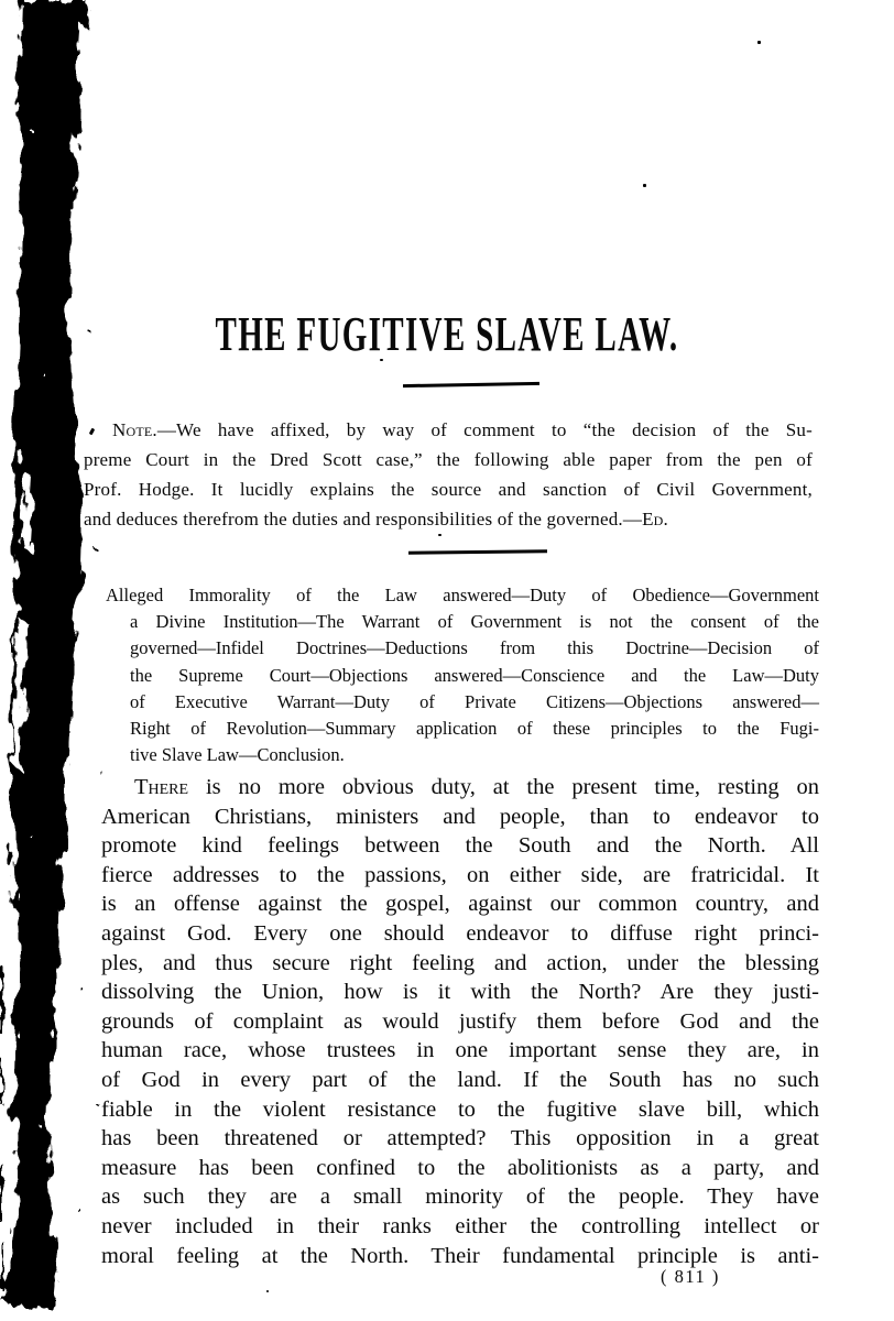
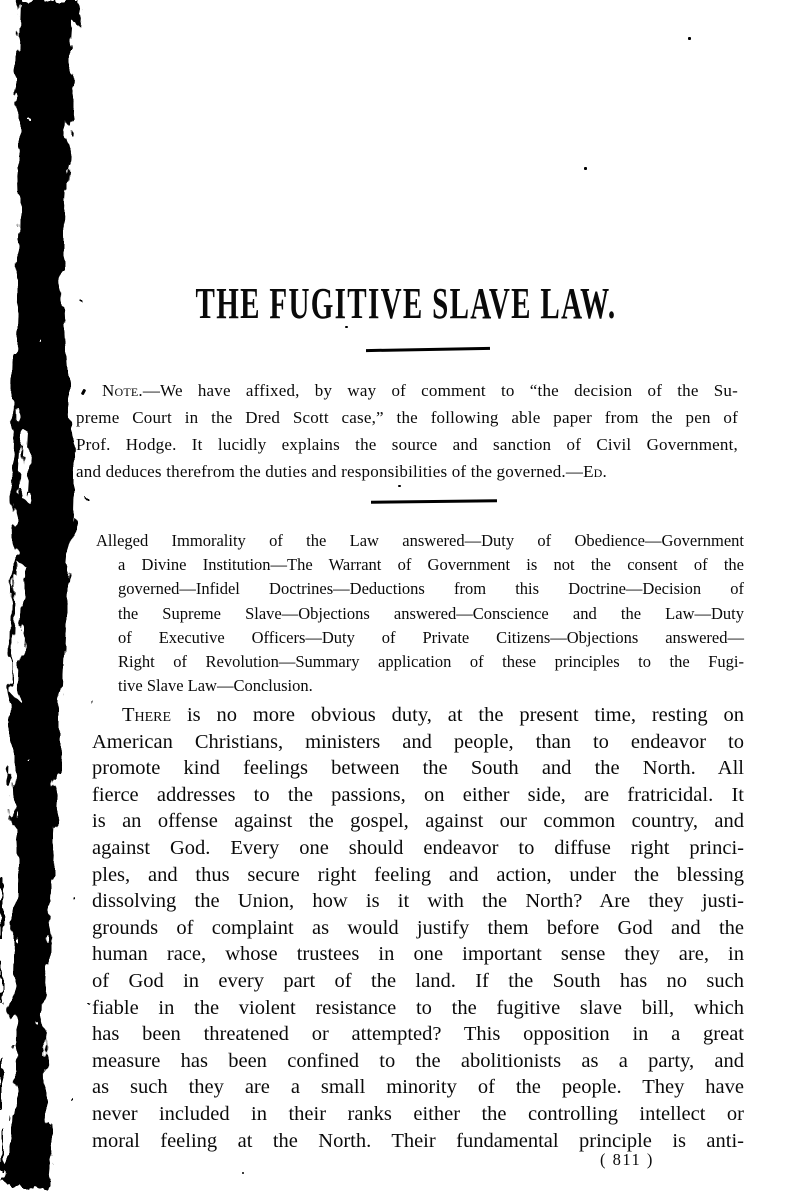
  THE FUGITIVE SLAVE LAW.
  Note.—We have affixed, by way of comment to “the decision of the Su-
  preme Court in the Dred Scott case,” the following able paper from the pen of
  Prof. Hodge. It lucidly explains the source and sanction of Civil Government,
  and deduces therefrom the duties and responsibilities of the governed.—Ed.
  Alleged Immorality of the Law answered—Duty of Obedience—Government
  a Divine Institution—The Warrant of Government is not the consent of the
  governed—Infidel Doctrines—Deductions from this Doctrine—Decision of
- the Supreme Court—Objections answered—Conscience and the Law—Duty
+ the Supreme Slave—Objections answered—Conscience and the Law—Duty
- of Executive Warrant—Duty of Private Citizens—Objections answered—
+ of Executive Officers—Duty of Private Citizens—Objections answered—
  Right of Revolution—Summary application of these principles to the Fugi-
  tive Slave Law—Conclusion.
  There is no more obvious duty, at the present time, resting on
  American Christians, ministers and people, than to endeavor to
  promote kind feelings between the South and the North. All
  fierce addresses to the passions, on either side, are fratricidal. It
  is an offense against the gospel, against our common country, and
  against God. Every one should endeavor to diffuse right princi-
  ples, and thus secure right feeling and action, under the blessing
  dissolving the Union, how is it with the North? Are they justi-
  grounds of complaint as would justify them before God and the
  human race, whose trustees in one important sense they are, in
  of God in every part of the land. If the South has no such
  fiable in the violent resistance to the fugitive slave bill, which
  has been threatened or attempted? This opposition in a great
  measure has been confined to the abolitionists as a party, and
  as such they are a small minority of the people. They have
  never included in their ranks either the controlling intellect or
  moral feeling at the North. Their fundamental principle is anti-
  ( 811 )
